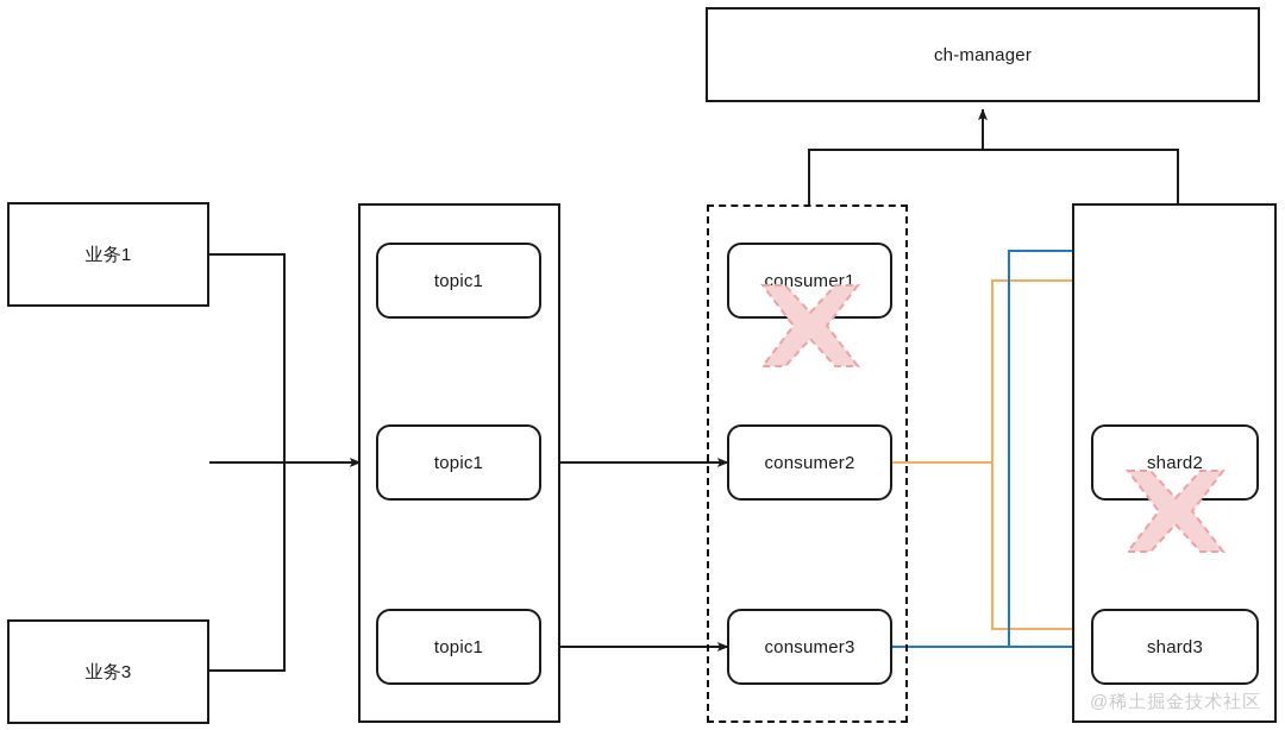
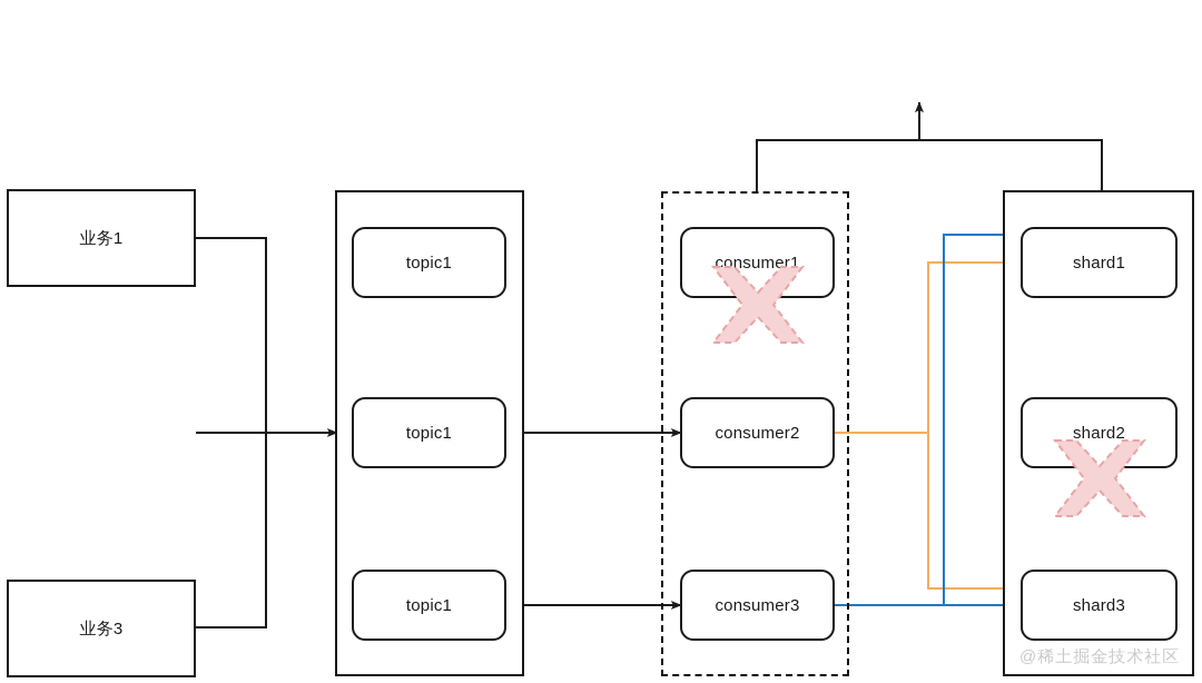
- ch-manager
  业务1
  业务3
  topic1
  topic1
  topic1
  consumer1
  consumer2
  consumer3
+ shard1
  shard2
  shard3
  @稀土掘金技术社区
